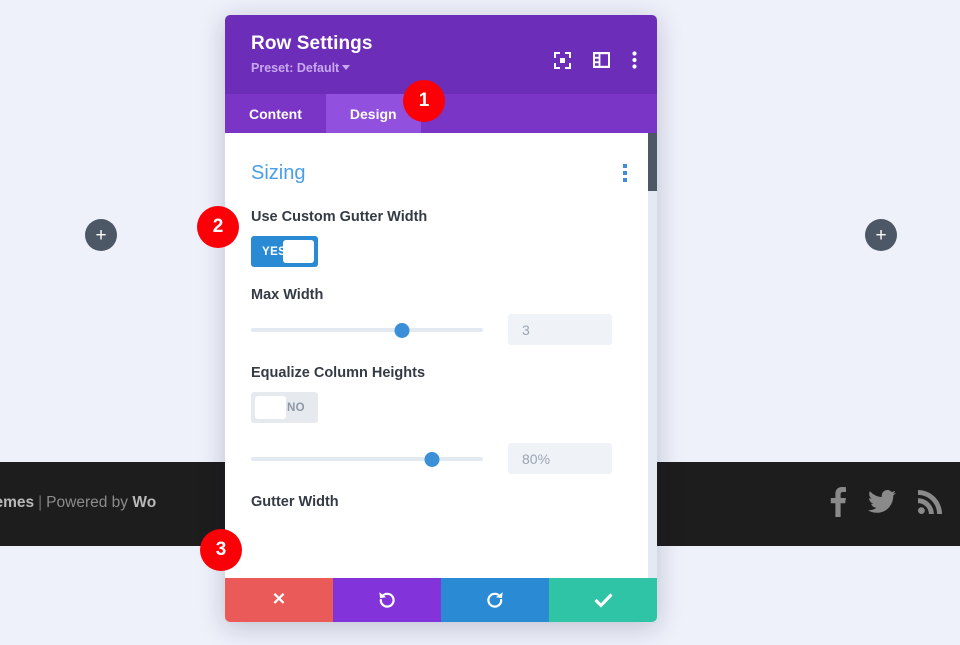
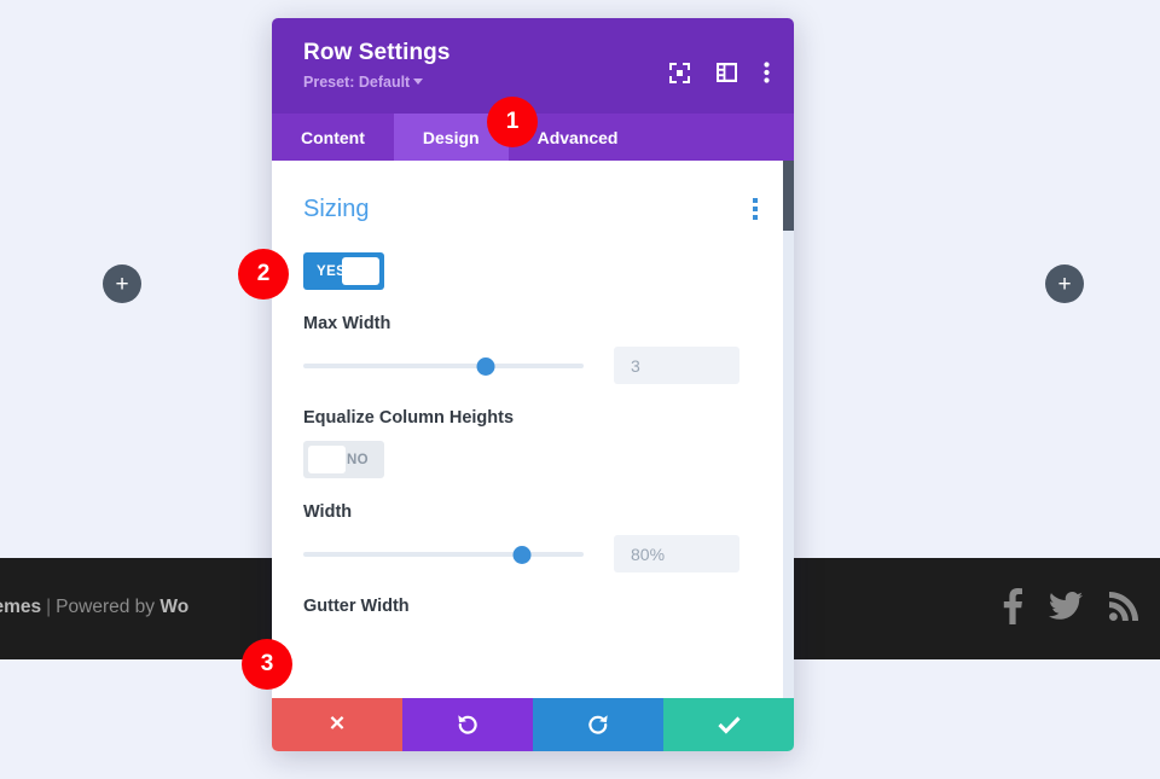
  mes | Powered by Wo
  +
  +
  Row Settings
  Preset: Default
  Content
  Design
+ Advanced
  Sizing
- Use Custom Gutter Width
  Max Width
  3
  Equalize Column Heights
  NO
+ Width
  80%
  Gutter Width
  1
  2
  3
